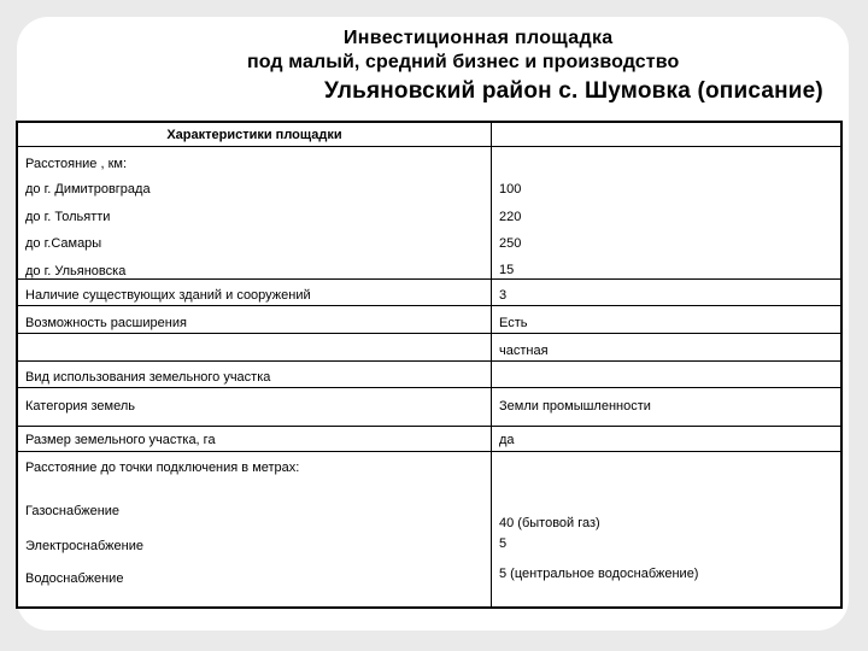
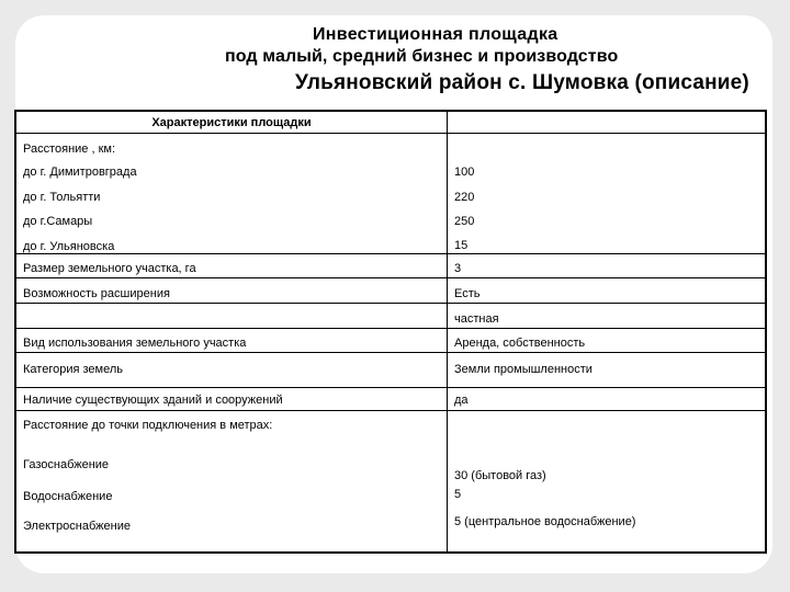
  Инвестиционная площадка
  под малый, средний бизнес и производство
  Ульяновский район с. Шумовка (описание)
  Характеристики площадки
  Расстояние , км:
  до г. Димитровграда
  100
  до г. Тольятти
  220
  до г.Самары
  250
  до г. Ульяновска
  15
- Наличие существующих зданий и сооружений
+ Размер земельного участка, га
  3
  Возможность расширения
  Есть
  частная
  Вид использования земельного участка
+ Аренда, собственность
  Категория земель
  Земли промышленности
- Размер земельного участка, га
+ Наличие существующих зданий и сооружений
  да
  Расстояние до точки подключения в метрах:
  Газоснабжение
- 40 (бытовой газ)
+ 30 (бытовой газ)
- Электроснабжение
+ Водоснабжение
  5
- Водоснабжение
+ Электроснабжение
  5 (центральное водоснабжение)
